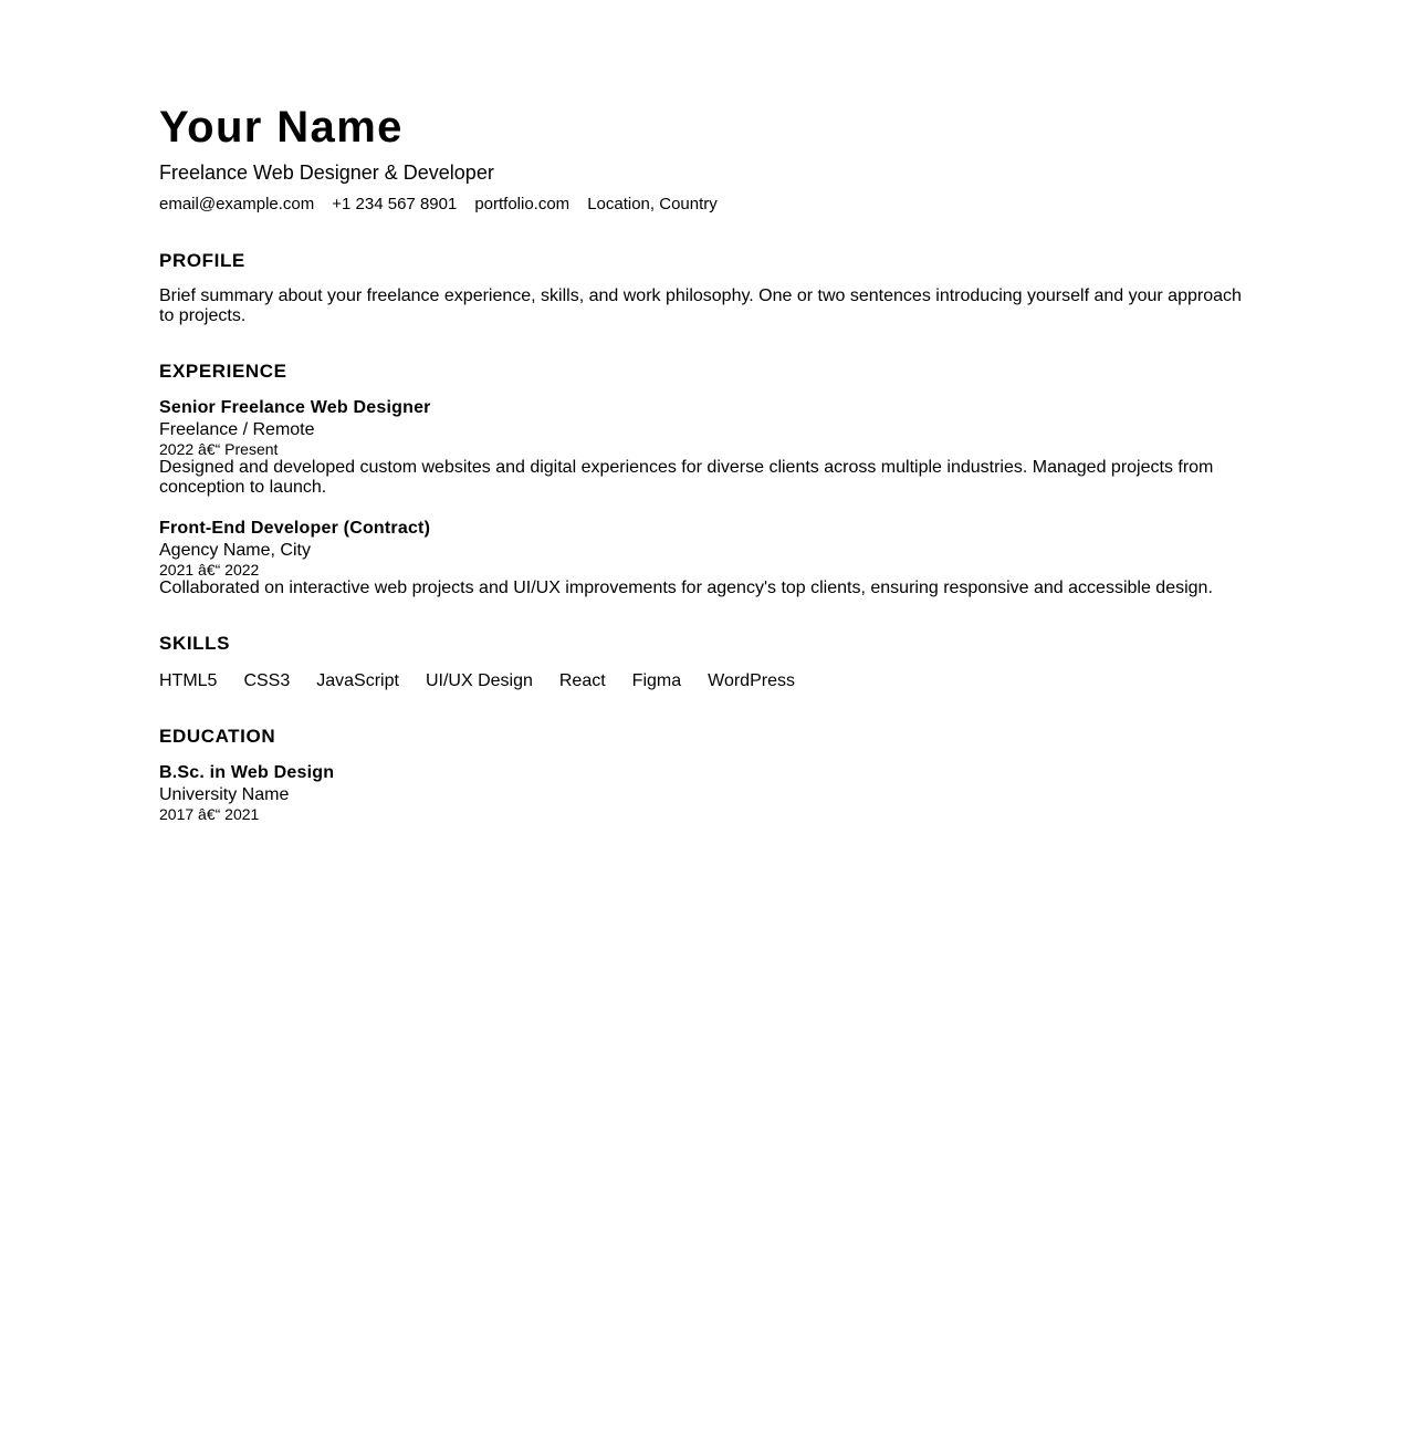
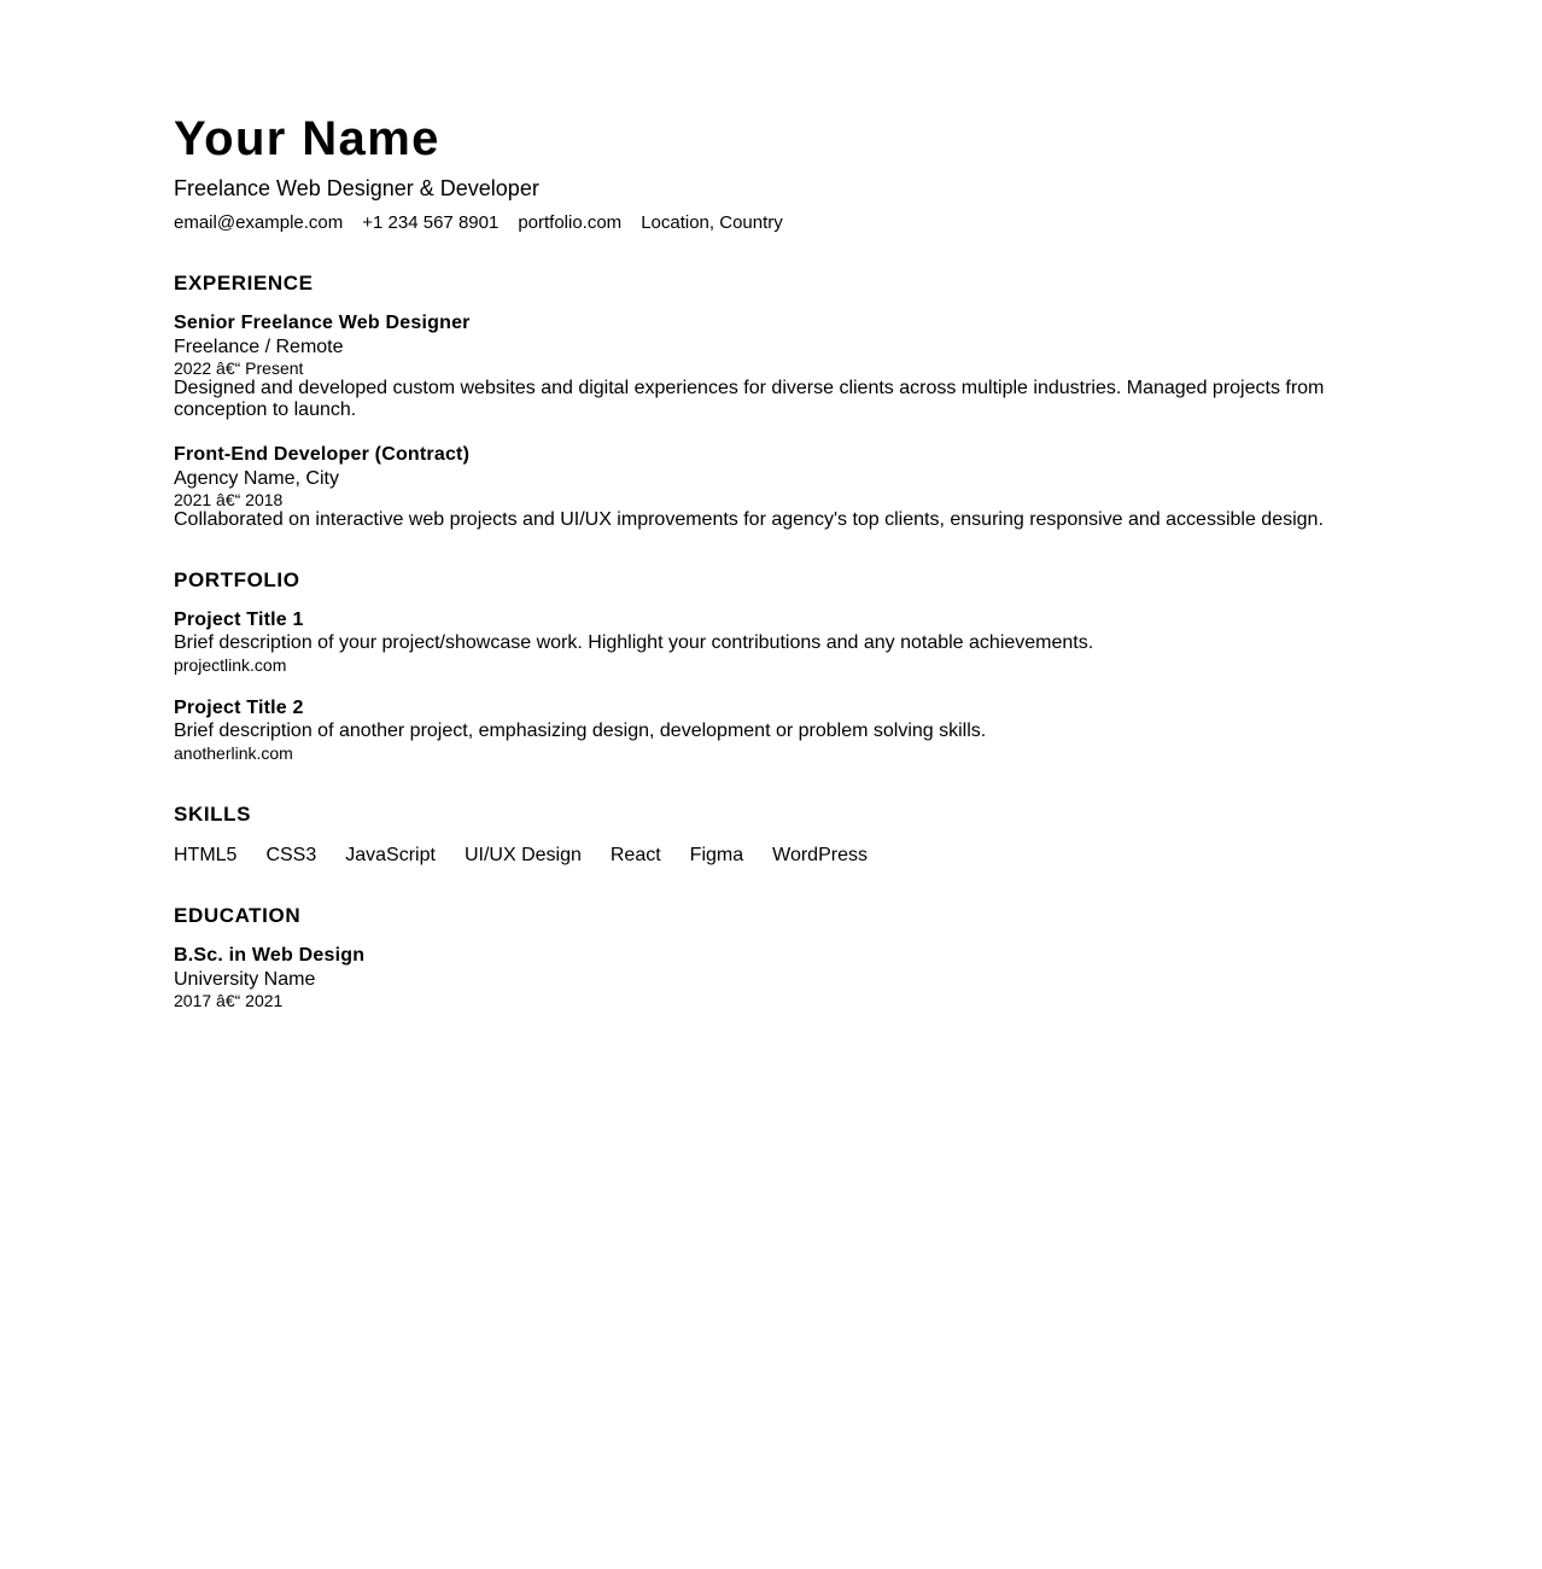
  Your Name
  Freelance Web Designer & Developer
  email@example.com
  +1 234 567 8901
  portfolio.com
  Location, Country
- PROFILE
- Brief summary about your freelance experience, skills, and work philosophy. One or two sentences introducing yourself and your approach to projects.
  EXPERIENCE
  Senior Freelance Web Designer
  Freelance / Remote
  2022 â€“ Present
  Designed and developed custom websites and digital experiences for diverse clients across multiple industries. Managed projects from conception to launch.
  Front-End Developer (Contract)
  Agency Name, City
- 2021 â€“ 2022
+ 2021 â€“ 2018
  Collaborated on interactive web projects and UI/UX improvements for agency's top clients, ensuring responsive and accessible design.
+ PORTFOLIO
+ Project Title 1
+ Brief description of your project/showcase work. Highlight your contributions and any notable achievements.
+ projectlink.com
+ Project Title 2
+ Brief description of another project, emphasizing design, development or problem solving skills.
+ anotherlink.com
  SKILLS
  HTML5
  CSS3
  JavaScript
  UI/UX Design
  React
  Figma
  WordPress
  EDUCATION
  B.Sc. in Web Design
  University Name
  2017 â€“ 2021
